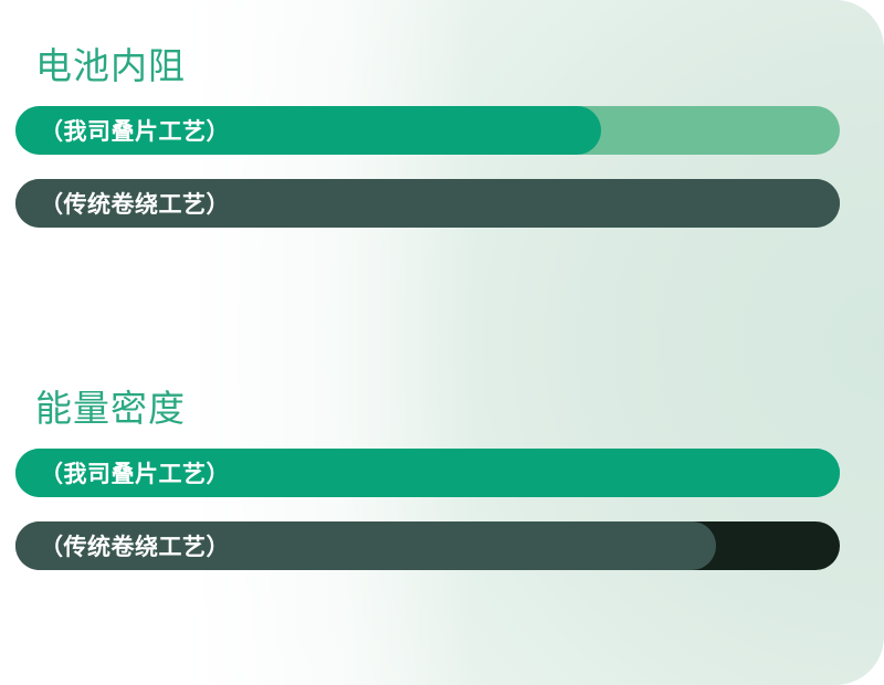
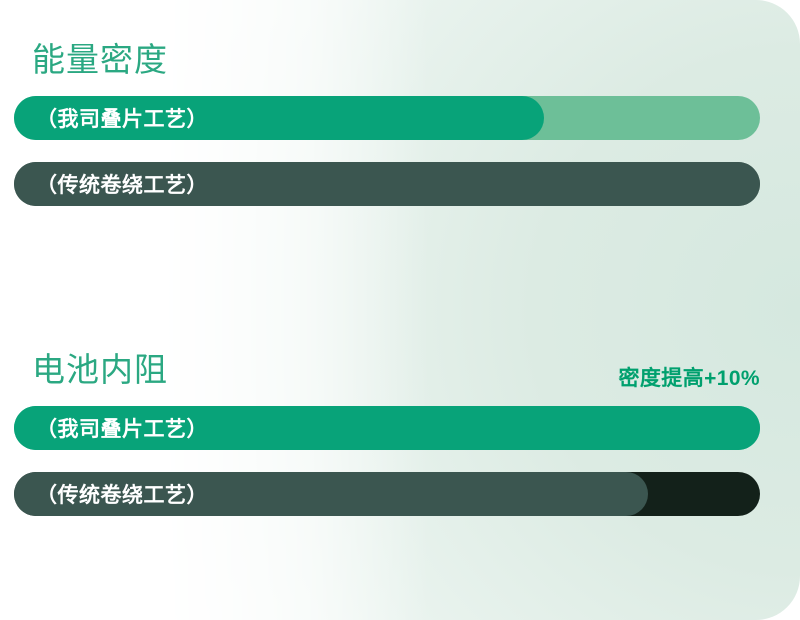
- 电池内阻
+ 能量密度
  （我司叠片工艺）
  （传统卷绕工艺）
- 能量密度
+ 电池内阻
+ 密度提高+10%
  （我司叠片工艺）
  （传统卷绕工艺）
